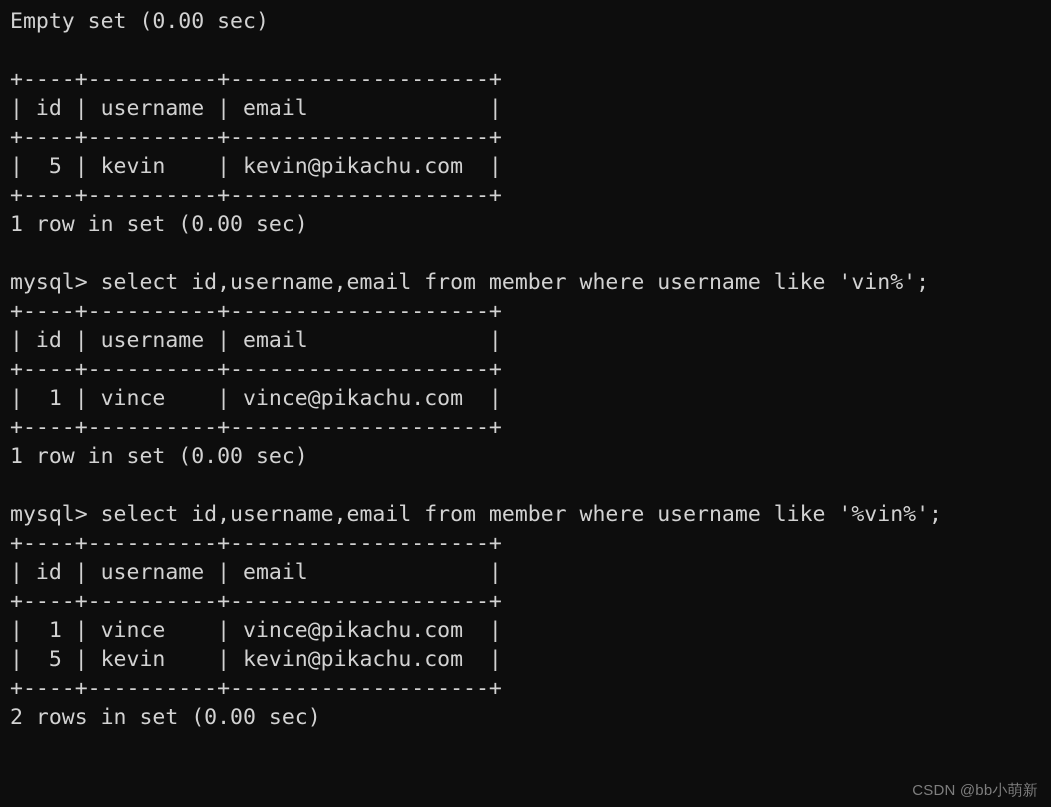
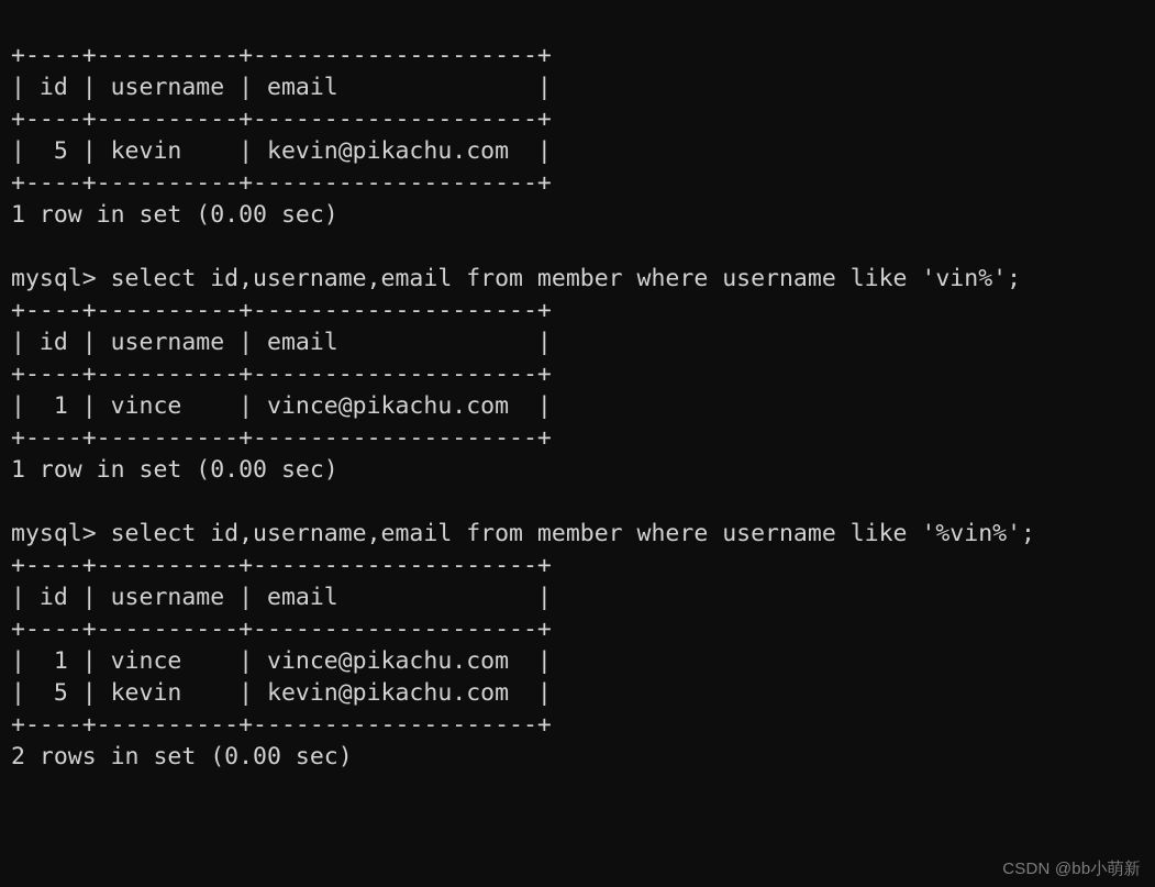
- Empty set (0.00 sec)
  +----+----------+--------------------+
  | id | username | email |
  +----+----------+--------------------+
  | 5 | kevin | kevin@pikachu.com |
  +----+----------+--------------------+
  1 row in set (0.00 sec)
  mysql> select id,username,email from member where username like 'vin%';
  +----+----------+--------------------+
  | id | username | email |
  +----+----------+--------------------+
  | 1 | vince | vince@pikachu.com |
  +----+----------+--------------------+
  1 row in set (0.00 sec)
  mysql> select id,username,email from member where username like '%vin%';
  +----+----------+--------------------+
  | id | username | email |
  +----+----------+--------------------+
  | 1 | vince | vince@pikachu.com |
  | 5 | kevin | kevin@pikachu.com |
  +----+----------+--------------------+
  2 rows in set (0.00 sec)
  CSDN @bb小萌新
